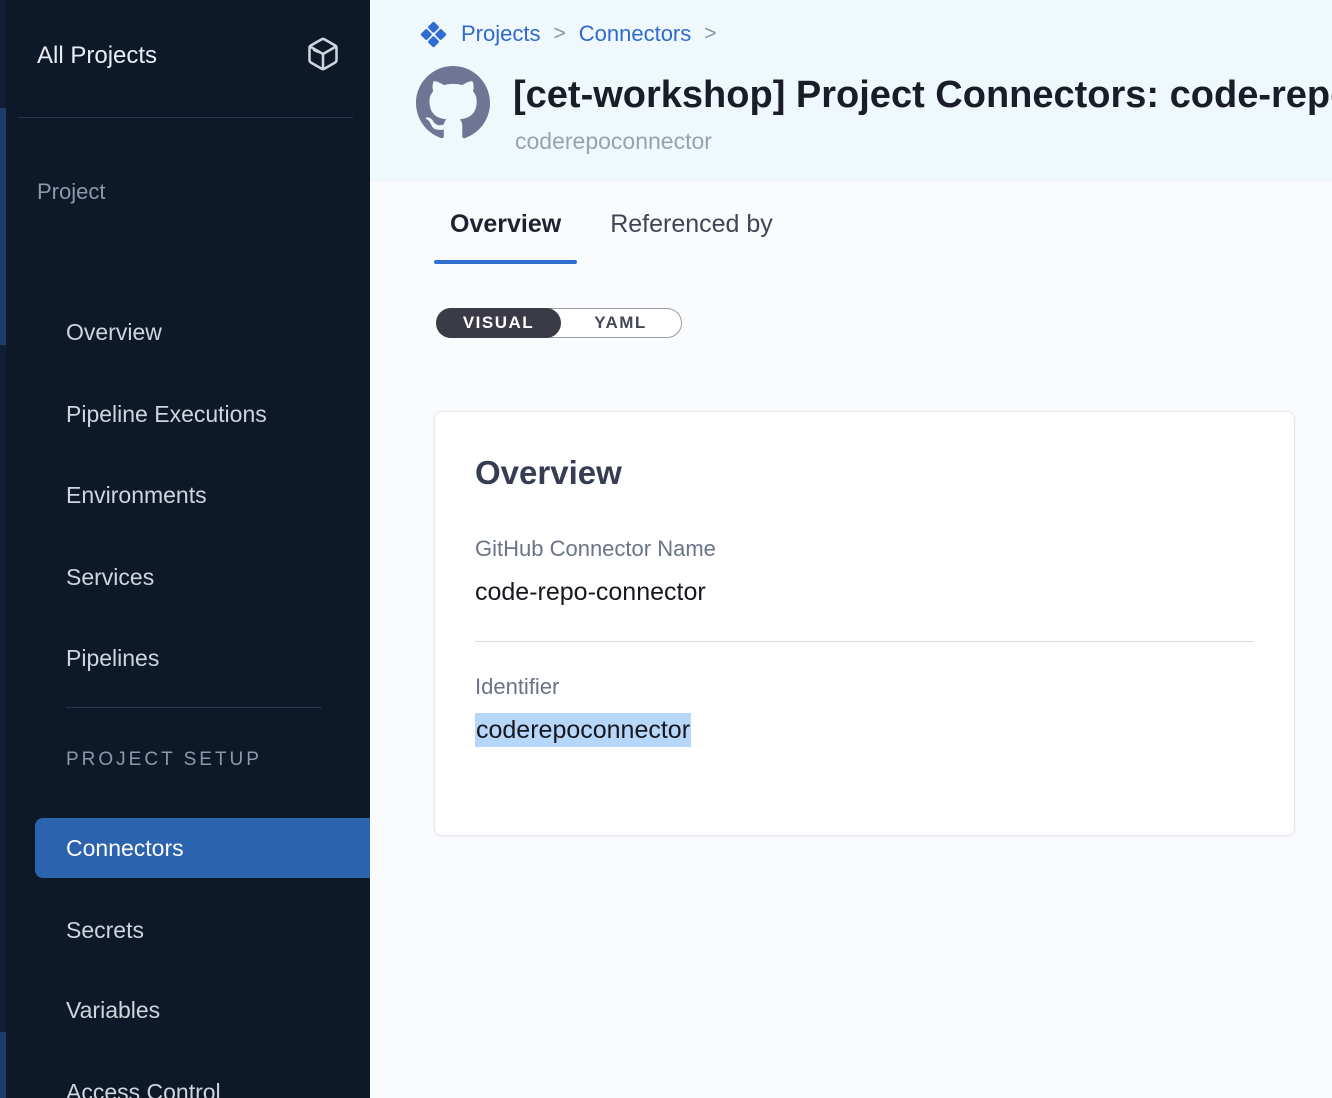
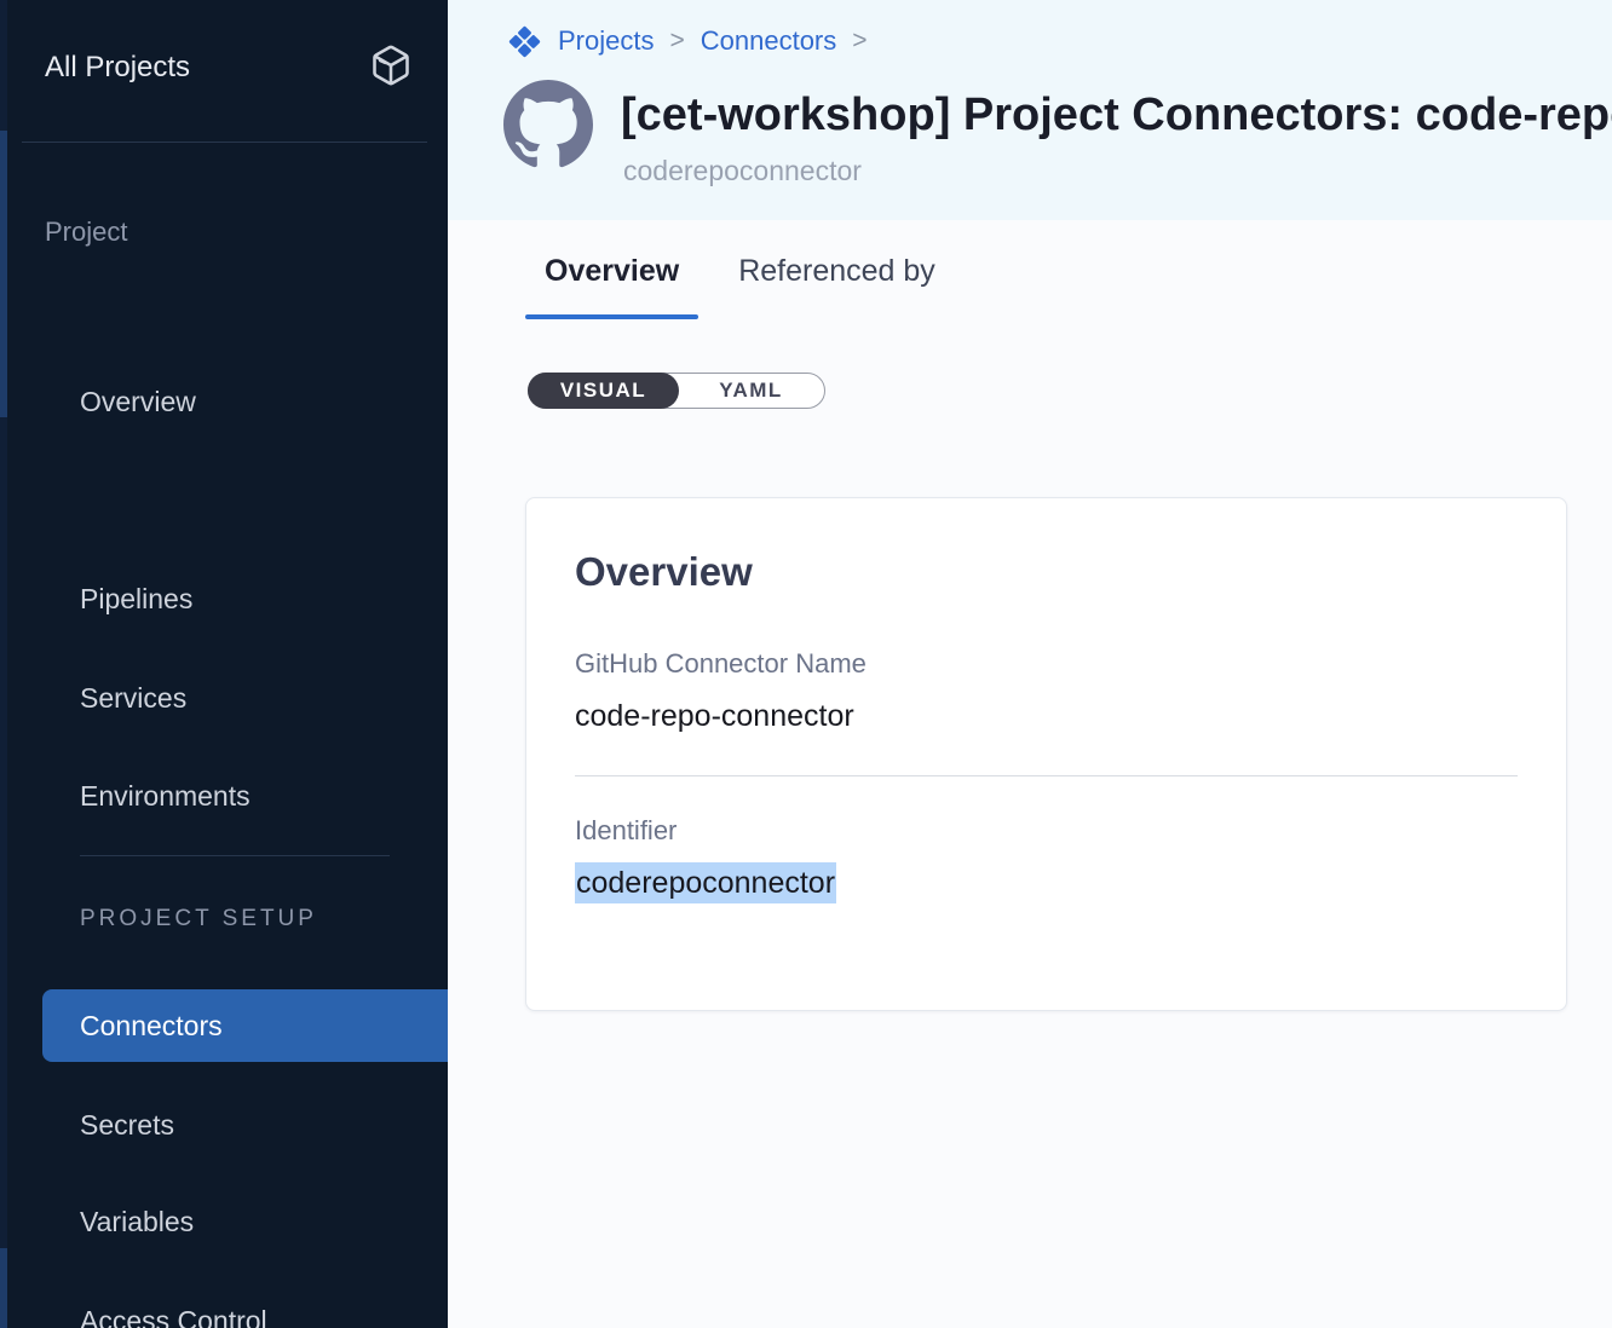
  All Projects
  Project
  Overview
- Pipeline Executions
- Environments
+ Pipelines
  Services
- Pipelines
+ Environments
  PROJECT SETUP
  Connectors
  Secrets
  Variables
  Access Control
  Projects
  >
  Connectors
  >
  [cet-workshop] Project Connectors: code-rep
  coderepoconnector
  Overview
  Referenced by
  VISUAL
  YAML
  Overview
  GitHub Connector Name
  code-repo-connector
  Identifier
  coderepoconnector
